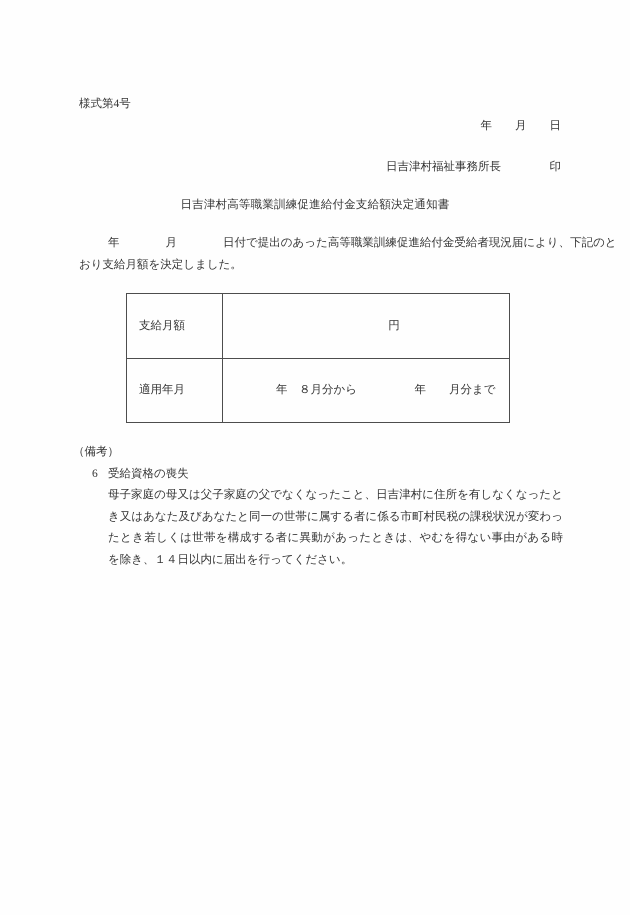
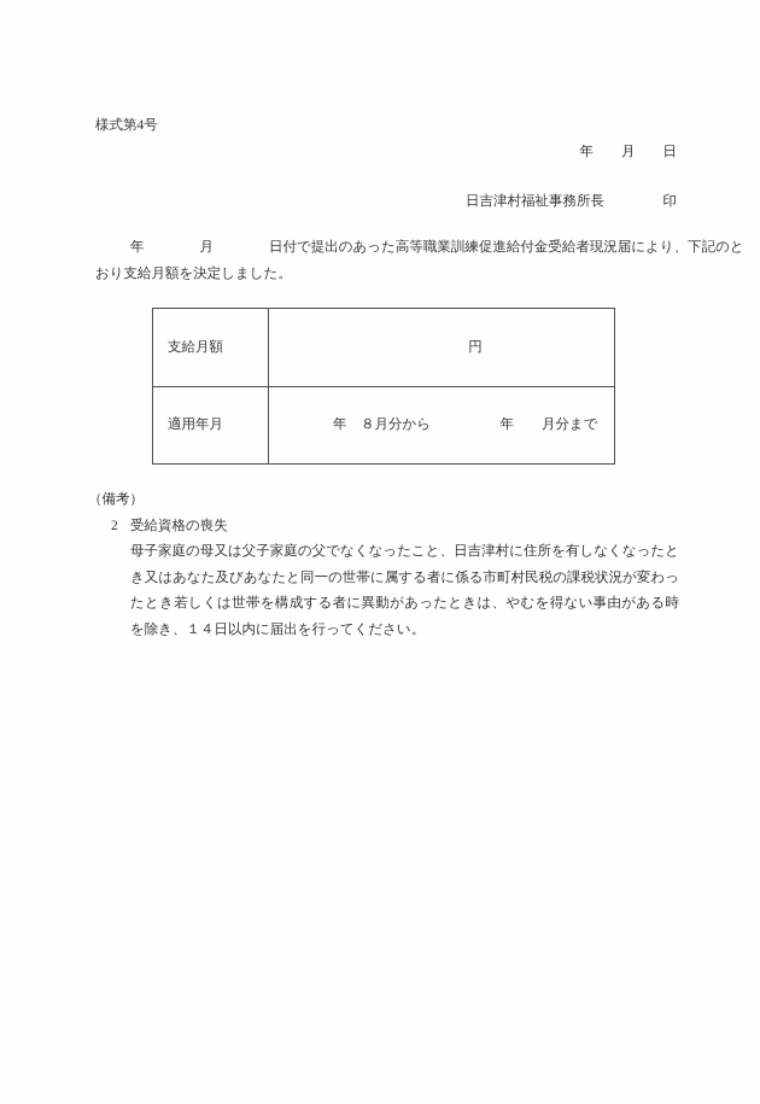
  様式第4号
  年 月 日
  日吉津村福祉事務所長
  印
- 日吉津村高等職業訓練促進給付金支給額決定通知書
  年 月 日付で提出のあった高等職業訓練促進給付金受給者現況届により、下記のとおり支給月額を決定しました。
  支給月額
  円
  適用年月
  年 ８月分から 年 月分まで
  （備考）
- 6
+ 2
  受給資格の喪失
  母子家庭の母又は父子家庭の父でなくなったこと、日吉津村に住所を有しなくなったとき又はあなた及びあなたと同一の世帯に属する者に係る市町村民税の課税状況が変わったとき若しくは世帯を構成する者に異動があったときは、やむを得ない事由がある時を除き、１４日以内に届出を行ってください。
